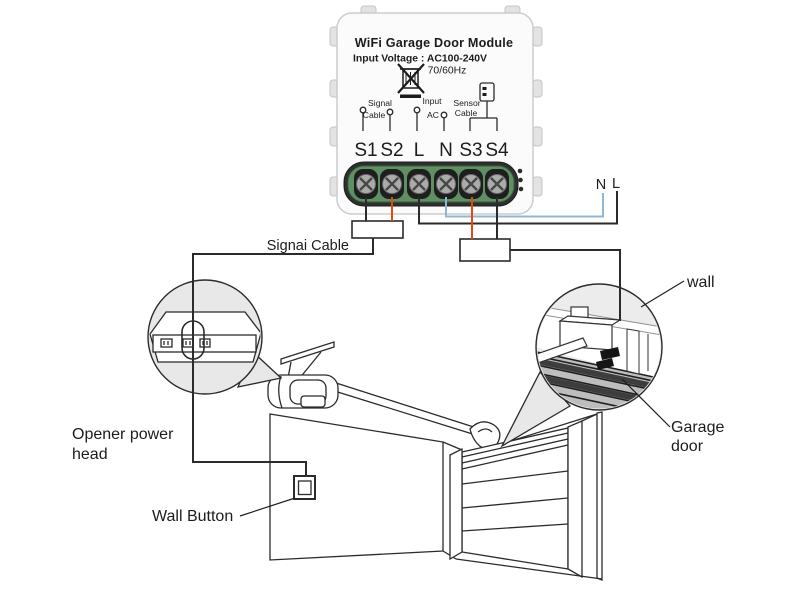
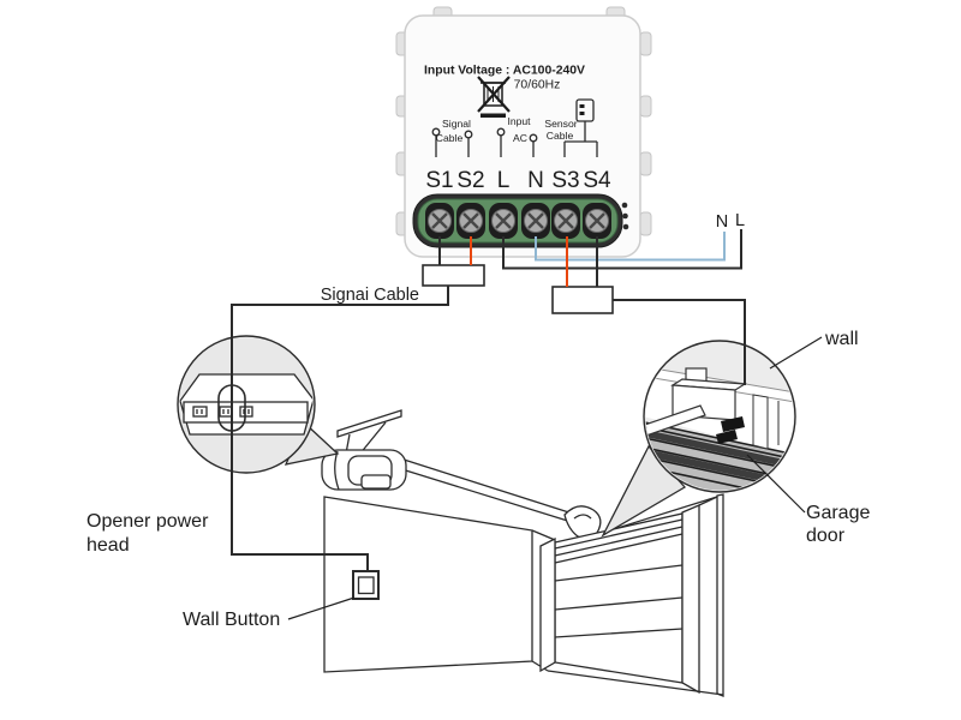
- WiFi Garage Door Module
  Input Voltage : AC100-240V
  70/60Hz
  Signal
  Cable
  Input
  AC
  Sensor
  Cable
  S1
  S2
  L
  N
  S3
  S4
  Signai Cable
  N
  L
  wall
  Garage
  door
  Opener power
  head
  Wall Button
